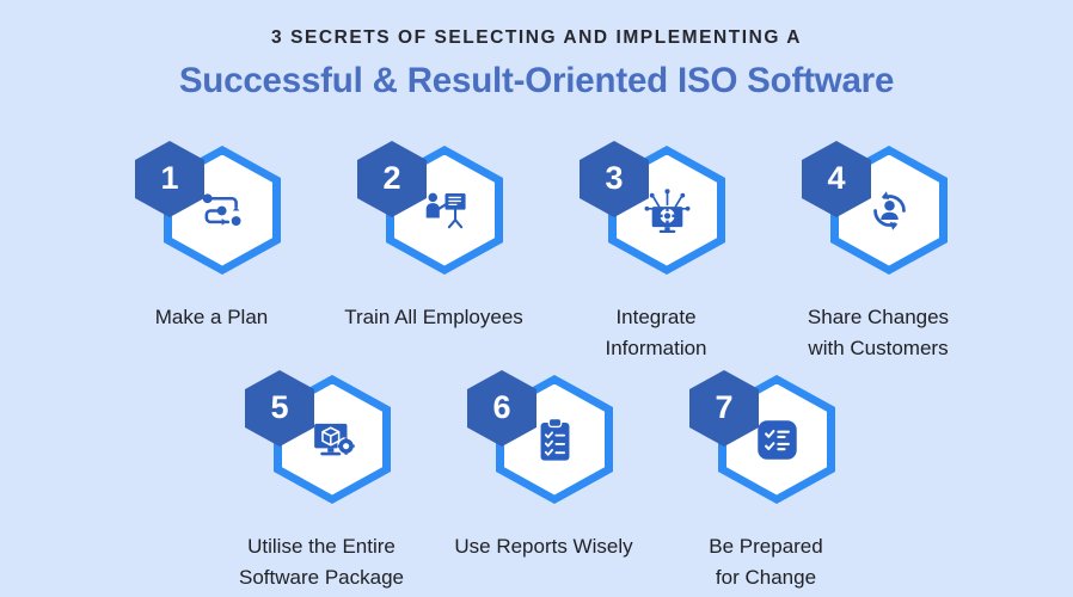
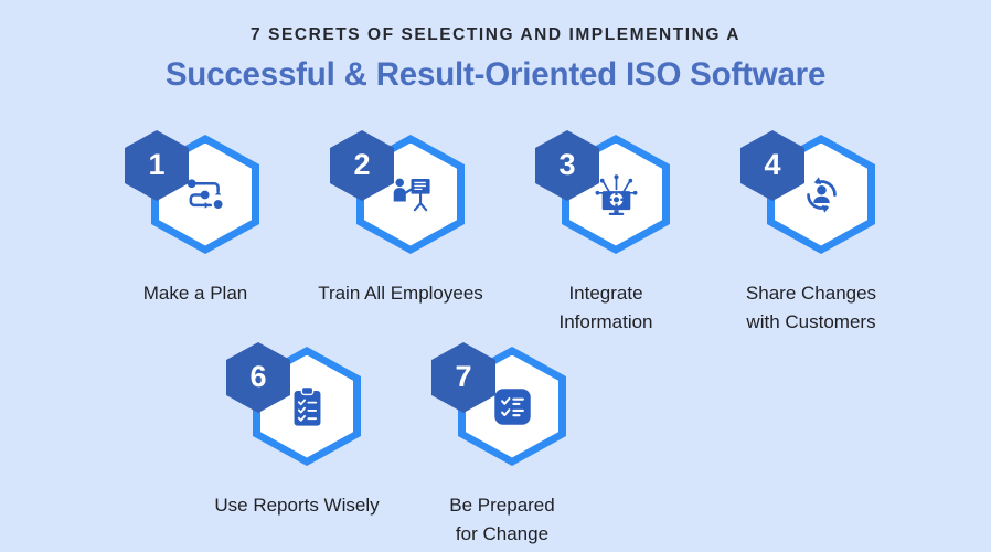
- 3 SECRETS OF SELECTING AND IMPLEMENTING A
+ 7 SECRETS OF SELECTING AND IMPLEMENTING A
  Successful & Result-Oriented ISO Software
  1
  Make a Plan
  2
  Train All Employees
  3
  Integrate
  Information
  4
  Share Changes
  with Customers
- 5
- Utilise the Entire
- Software Package
  6
  Use Reports Wisely
  7
  Be Prepared
  for Change
